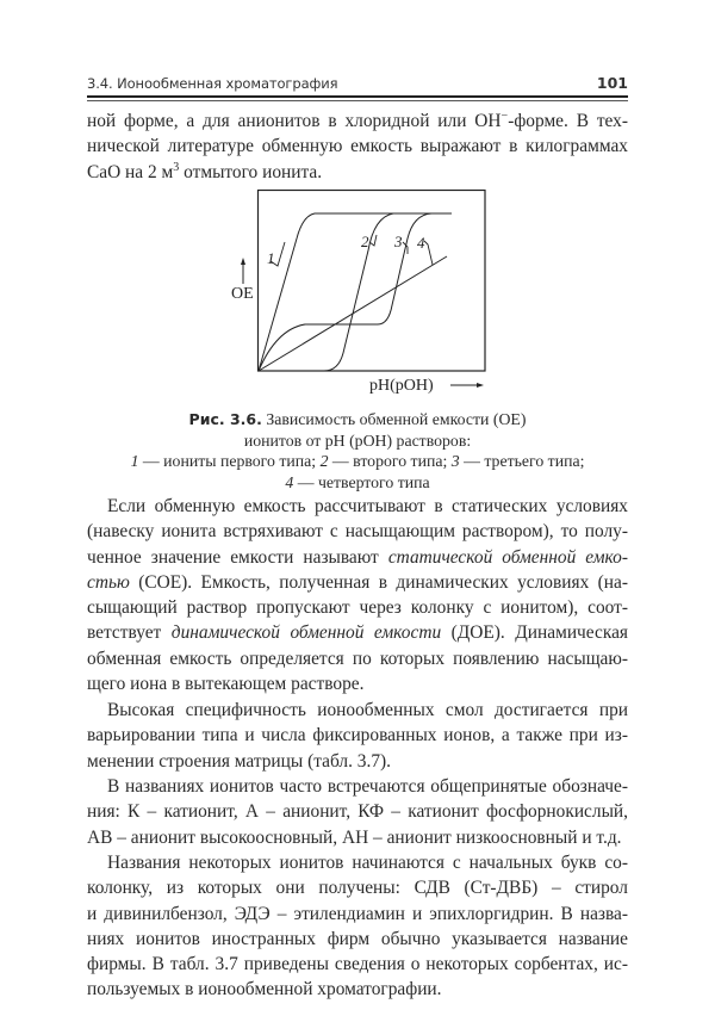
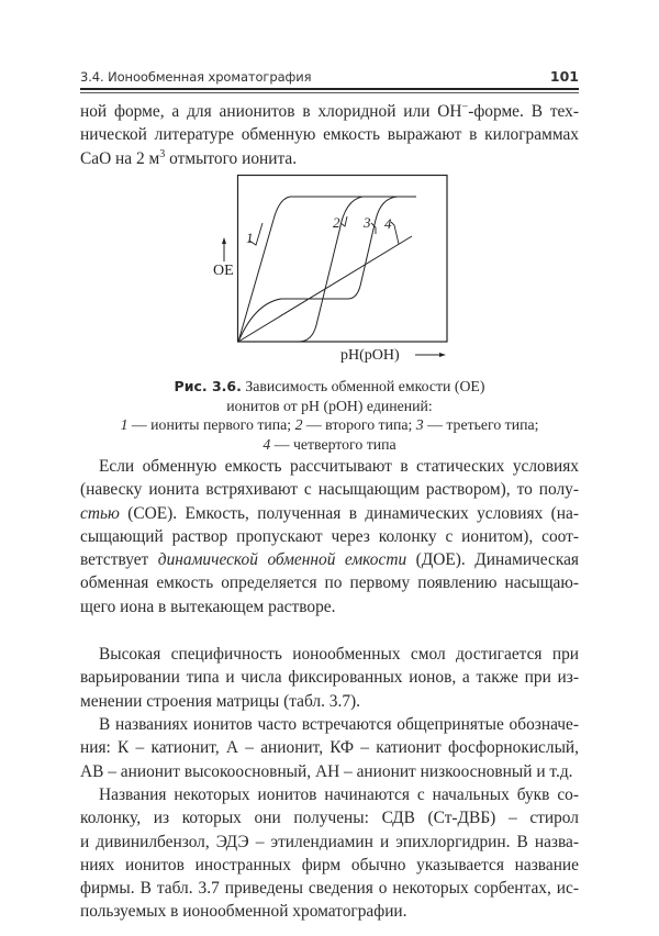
  3.4. Ионообменная хроматография
  101
  ной форме, а для анионитов в хлоридной или OH−-форме. В тех-
  нической литературе обменную емкость выражают в килограммах
  CaO на 2 м3 отмытого ионита.
  1
  2
  3
  4
  OE
  pH(pOH)
  Рис. 3.6. Зависимость обменной емкости (ОЕ)
- ионитов от pH (pOH) растворов:
+ ионитов от pH (pOH) единений:
  1 — иониты первого типа; 2 — второго типа; 3 — третьего типа;
  4 — четвертого типа
  Если обменную емкость рассчитывают в статических условиях
  (навеску ионита встряхивают с насыщающим раствором), то полу-
- ченное значение емкости называют статической обменной емко-
  стью (СОЕ). Емкость, полученная в динамических условиях (на-
  сыщающий раствор пропускают через колонку с ионитом), соот-
  ветствует динамической обменной емкости (ДОЕ). Динамическая
- обменная емкость определяется по которых появлению насыщаю-
+ обменная емкость определяется по первому появлению насыщаю-
  щего иона в вытекающем растворе.
  Высокая специфичность ионообменных смол достигается при
  варьировании типа и числа фиксированных ионов, а также при из-
  менении строения матрицы (табл. 3.7).
  В названиях ионитов часто встречаются общепринятые обозначе-
  ния: К – катионит, А – анионит, КФ – катионит фосфорнокислый,
  АВ – анионит высокоосновный, АН – анионит низкоосновный и т.д.
  Названия некоторых ионитов начинаются с начальных букв со-
  колонку, из которых они получены: СДВ (Ст-ДВБ) – стирол
  и дивинилбензол, ЭДЭ – этилендиамин и эпихлоргидрин. В назва-
  ниях ионитов иностранных фирм обычно указывается название
  фирмы. В табл. 3.7 приведены сведения о некоторых сорбентах, ис-
  пользуемых в ионообменной хроматографии.
